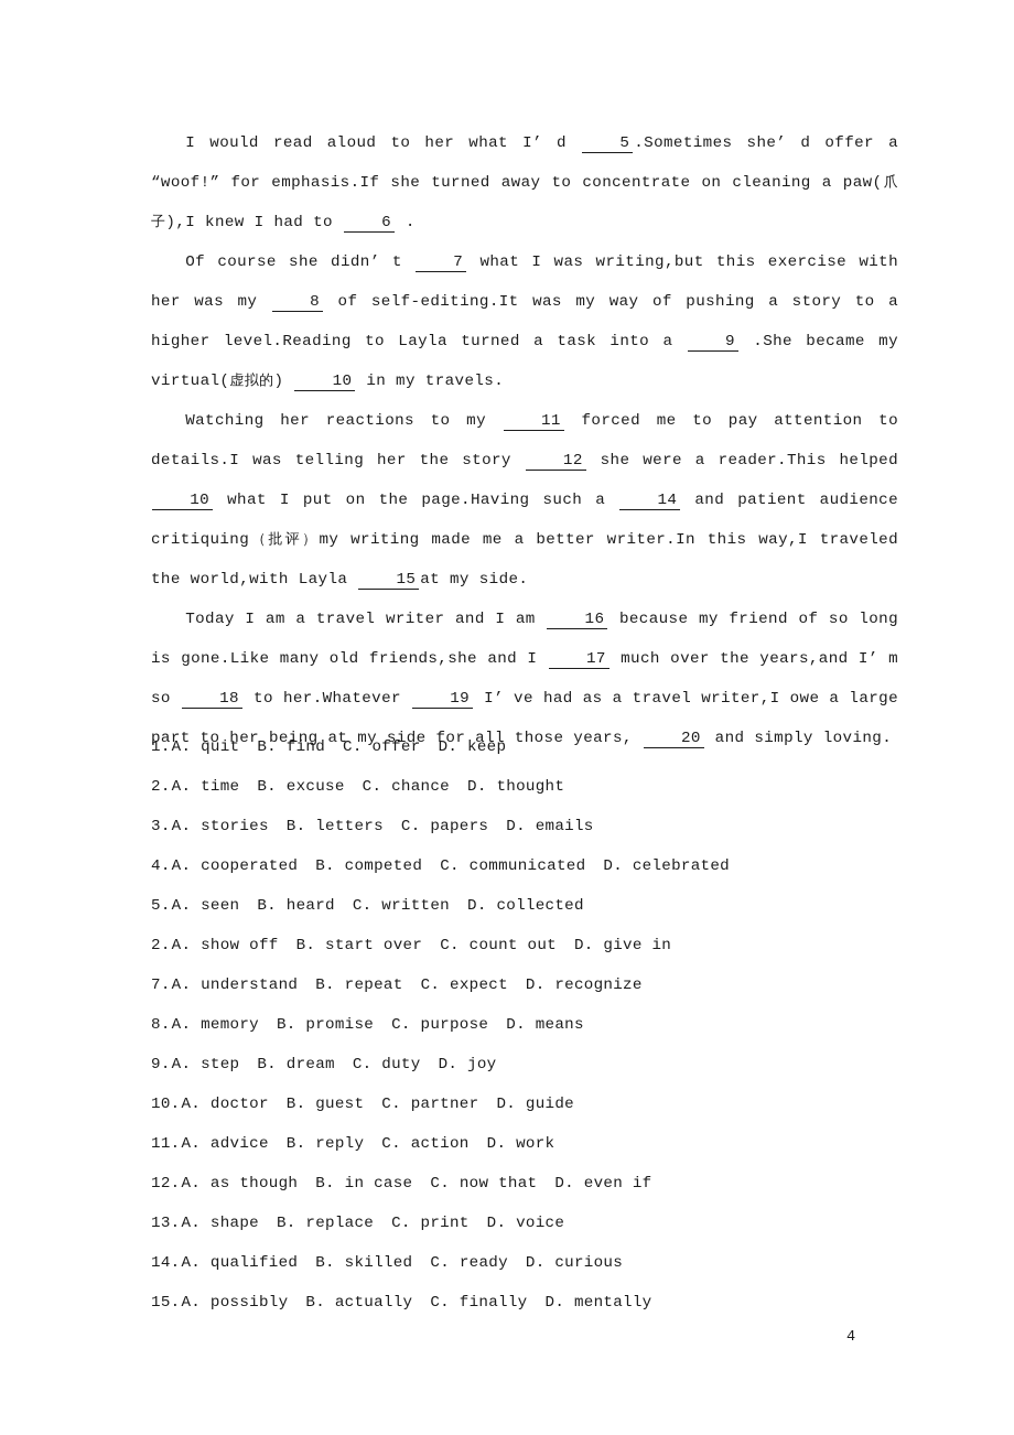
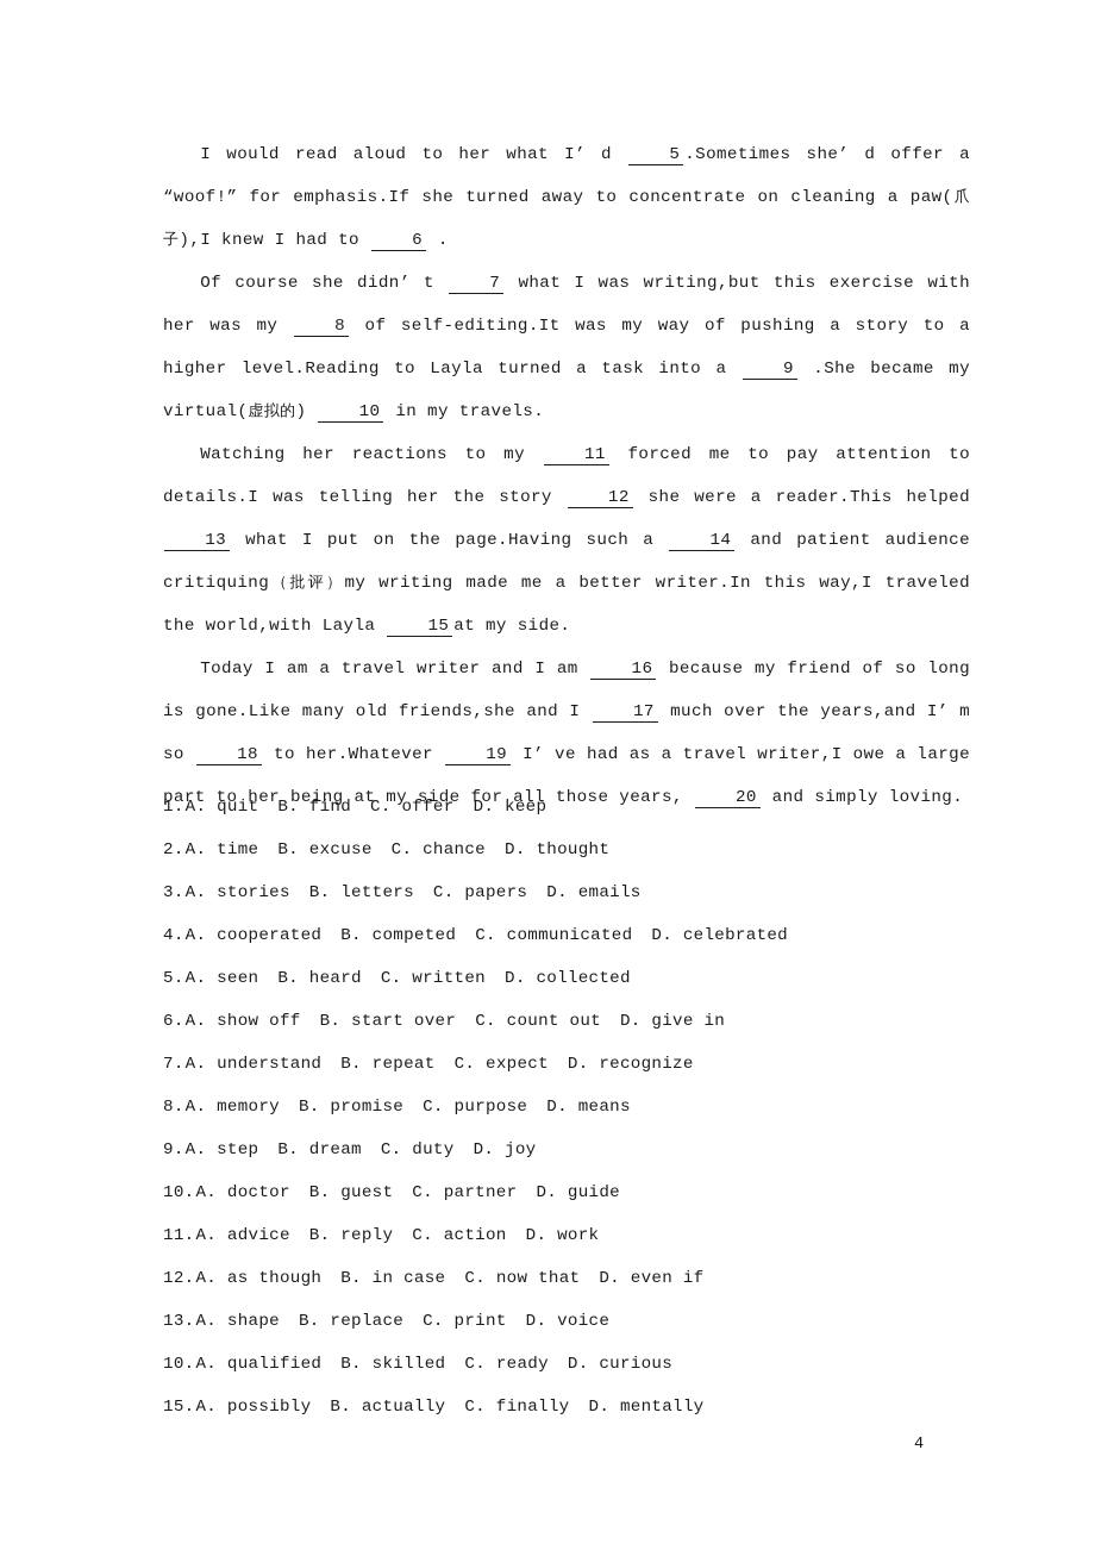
  I would read aloud to her what I’ d 5 .Sometimes she’ d offer a “woof!” for emphasis.If she turned away to concentrate on cleaning a paw(爪子),I knew I had to 6 .
  Of course she didn’ t 7 what I was writing,but this exercise with her was my 8 of self-editing.It was my way of pushing a story to a higher level.Reading to Layla turned a task into a 9 .She became my virtual(虚拟的) 10 in my travels.
- Watching her reactions to my 11 forced me to pay attention to details.I was telling her the story 12 she were a reader.This helped 10 what I put on the page.Having such a 14 and patient audience critiquing（批评）my writing made me a better writer.In this way,I traveled the world,with Layla 15 at my side.
+ Watching her reactions to my 11 forced me to pay attention to details.I was telling her the story 12 she were a reader.This helped 13 what I put on the page.Having such a 14 and patient audience critiquing（批评）my writing made me a better writer.In this way,I traveled the world,with Layla 15 at my side.
  Today I am a travel writer and I am 16 because my friend of so long is gone.Like many old friends,she and I 17 much over the years,and I’ m so 18 to her.Whatever 19 I’ ve had as a travel writer,I owe a large part to her being at my side for all those years, 20 and simply loving.
  1.A. quit B. find C. offer D. keep
  2.A. time B. excuse C. chance D. thought
  3.A. stories B. letters C. papers D. emails
  4.A. cooperated B. competed C. communicated D. celebrated
  5.A. seen B. heard C. written D. collected
- 2.A. show off B. start over C. count out D. give in
+ 6.A. show off B. start over C. count out D. give in
  7.A. understand B. repeat C. expect D. recognize
  8.A. memory B. promise C. purpose D. means
  9.A. step B. dream C. duty D. joy
  10.A. doctor B. guest C. partner D. guide
  11.A. advice B. reply C. action D. work
  12.A. as though B. in case C. now that D. even if
  13.A. shape B. replace C. print D. voice
- 14.A. qualified B. skilled C. ready D. curious
+ 10.A. qualified B. skilled C. ready D. curious
  15.A. possibly B. actually C. finally D. mentally
  4
